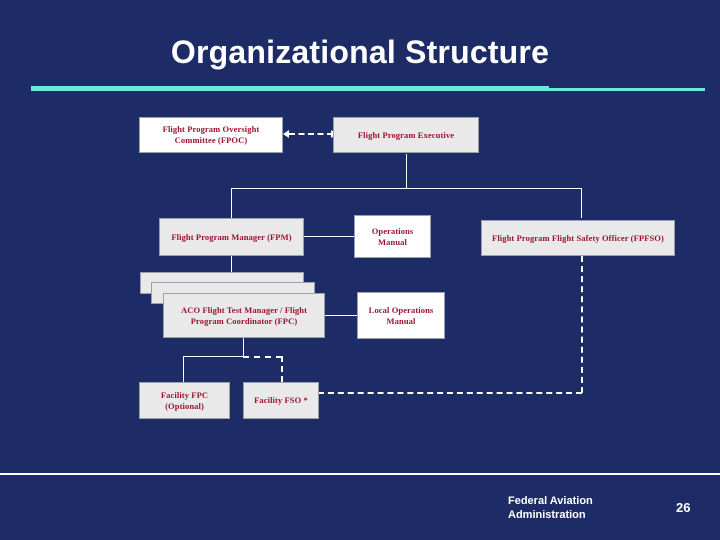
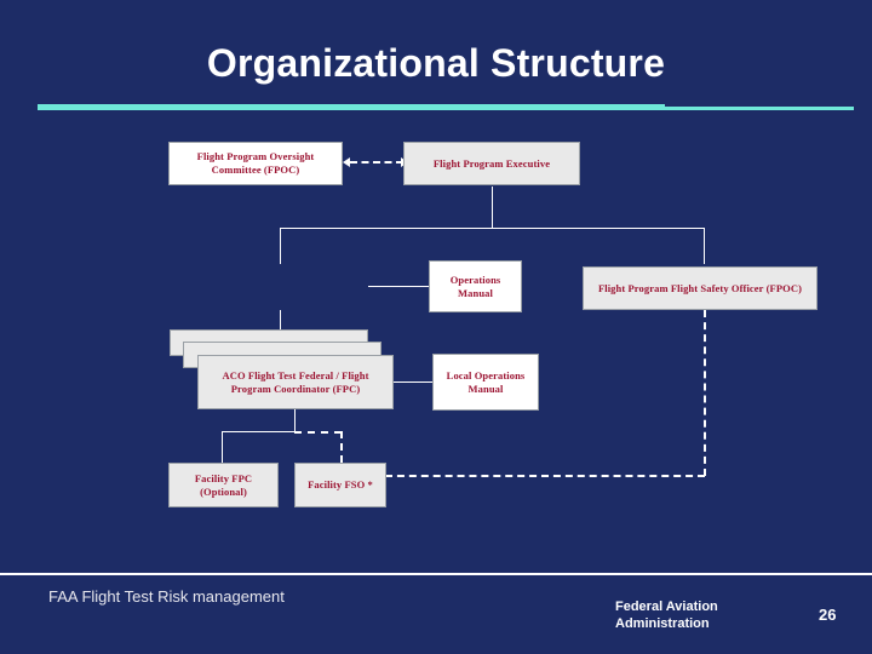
  Organizational Structure
  Flight Program Oversight Committee (FPOC)
  Flight Program Executive
- Flight Program Manager (FPM)
  Operations Manual
- Flight Program Flight Safety Officer (FPFSO)
+ Flight Program Flight Safety Officer (FPOC)
- ACO Flight Test Manager / Flight Program Coordinator (FPC)
+ ACO Flight Test Federal / Flight Program Coordinator (FPC)
  Local Operations Manual
  Facility FPC (Optional)
  Facility FSO *
+ FAA Flight Test Risk management
  Federal Aviation
  Administration
  26
